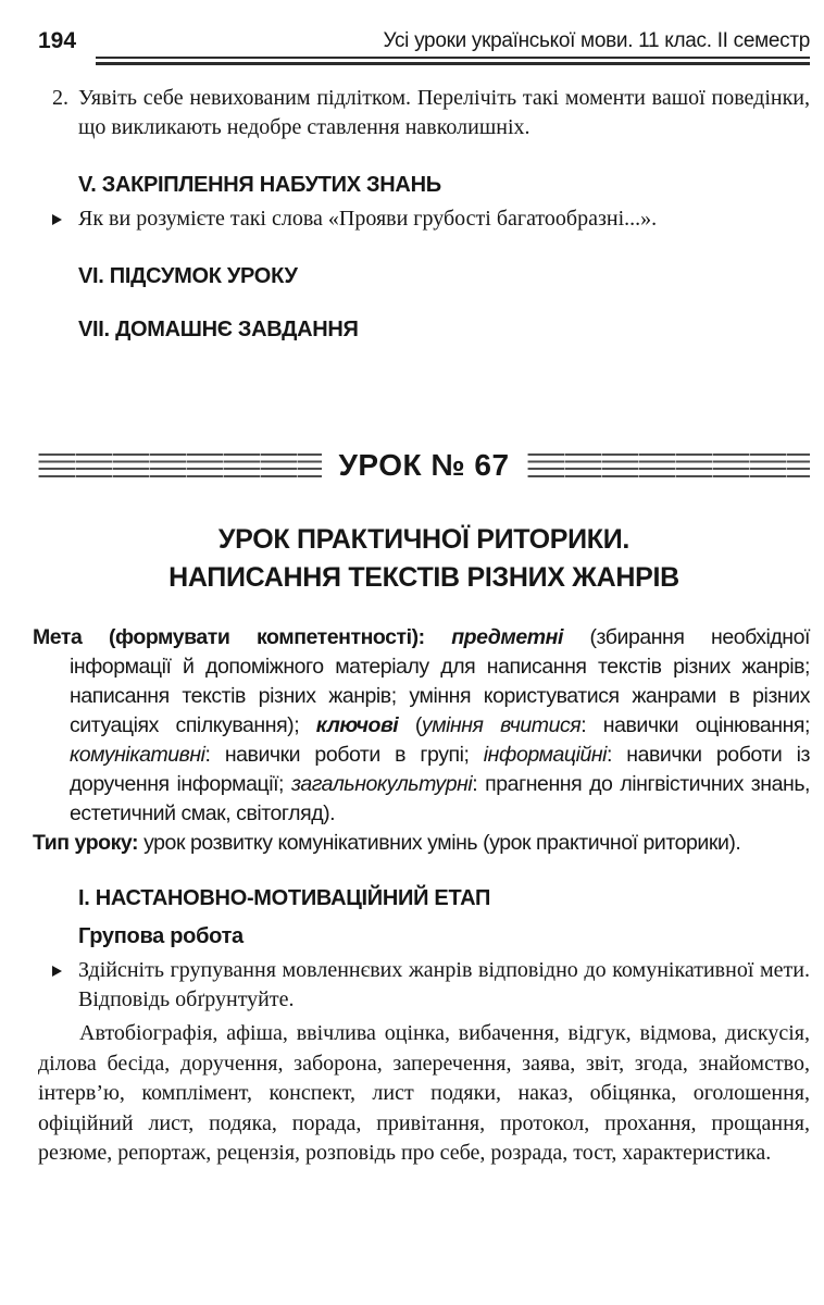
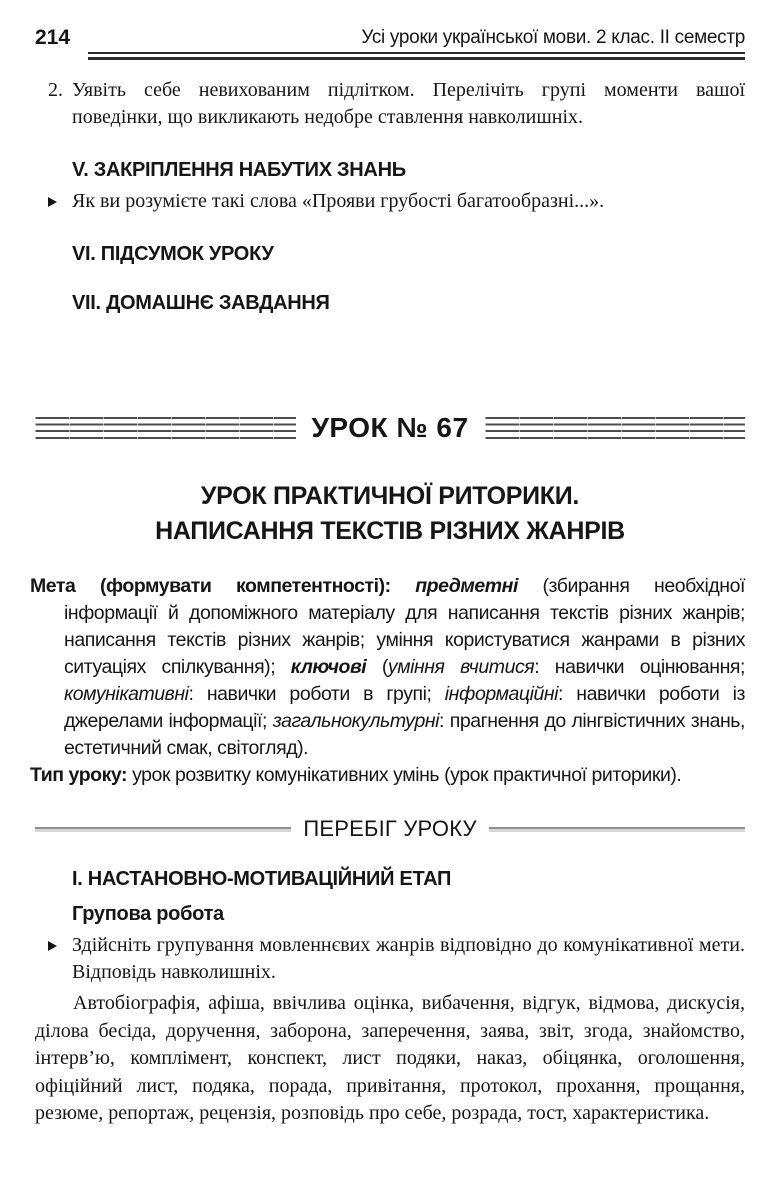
- 194
+ 214
- Усі уроки української мови. 11 клас. II семестр
+ Усі уроки української мови. 2 клас. II семестр
  2.
- Уявіть себе невихованим підлітком. Перелічіть такі моменти вашої поведінки, що викликають недобре ставлення навколишніх.
+ Уявіть себе невихованим підлітком. Перелічіть групі моменти вашої поведінки, що викликають недобре ставлення навколишніх.
  V. ЗАКРІПЛЕННЯ НАБУТИХ ЗНАНЬ
  Як ви розумієте такі слова «Прояви грубості багатообразні...».
  VI. ПІДСУМОК УРОКУ
  VII. ДОМАШНЄ ЗАВДАННЯ
  УРОК № 67
  УРОК ПРАКТИЧНОЇ РИТОРИКИ.
  НАПИСАННЯ ТЕКСТІВ РІЗНИХ ЖАНРІВ
- Мета (формувати компетентності): предметні (збирання необхідної інформації й допоміжного матеріалу для написання текстів різних жанрів; написання текстів різних жанрів; уміння користуватися жанрами в різних ситуаціях спілкування); ключові (уміння вчитися: навички оцінювання; комунікативні: навички роботи в групі; інформаційні: навички роботи із доручення інформації; загальнокультурні: прагнення до лінгвістичних знань, естетичний смак, світогляд).
+ Мета (формувати компетентності): предметні (збирання необхідної інформації й допоміжного матеріалу для написання текстів різних жанрів; написання текстів різних жанрів; уміння користуватися жанрами в різних ситуаціях спілкування); ключові (уміння вчитися: навички оцінювання; комунікативні: навички роботи в групі; інформаційні: навички роботи із джерелами інформації; загальнокультурні: прагнення до лінгвістичних знань, естетичний смак, світогляд).
  Тип уроку: урок розвитку комунікативних умінь (урок практичної риторики).
+ ПЕРЕБІГ УРОКУ
  І. НАСТАНОВНО-МОТИВАЦІЙНИЙ ЕТАП
  Групова робота
- Здійсніть групування мовленнєвих жанрів відповідно до комунікативної мети. Відповідь обґрунтуйте.
+ Здійсніть групування мовленнєвих жанрів відповідно до комунікативної мети. Відповідь навколишніх.
  Автобіографія, афіша, ввічлива оцінка, вибачення, відгук, відмова, дискусія, ділова бесіда, доручення, заборона, заперечення, заява, звіт, згода, знайомство, інтерв’ю, комплімент, конспект, лист подяки, наказ, обіцянка, оголошення, офіційний лист, подяка, порада, привітання, протокол, прохання, прощання, резюме, репортаж, рецензія, розповідь про себе, розрада, тост, характеристика.
